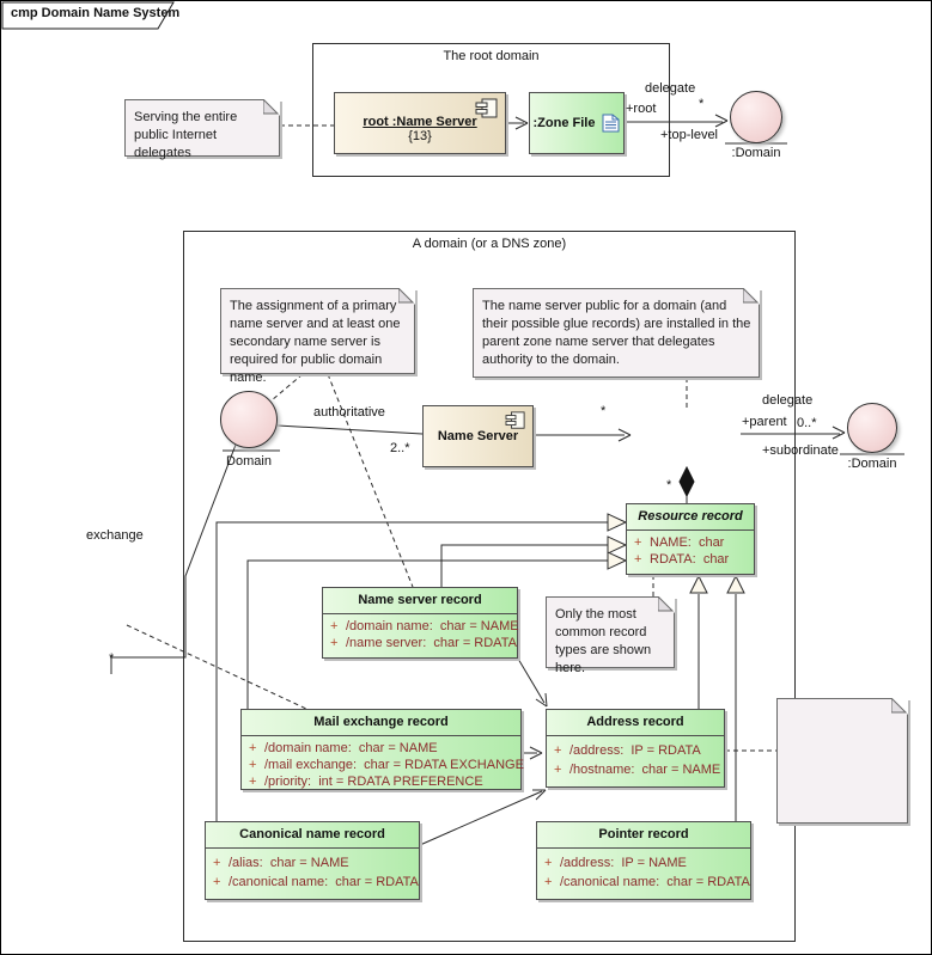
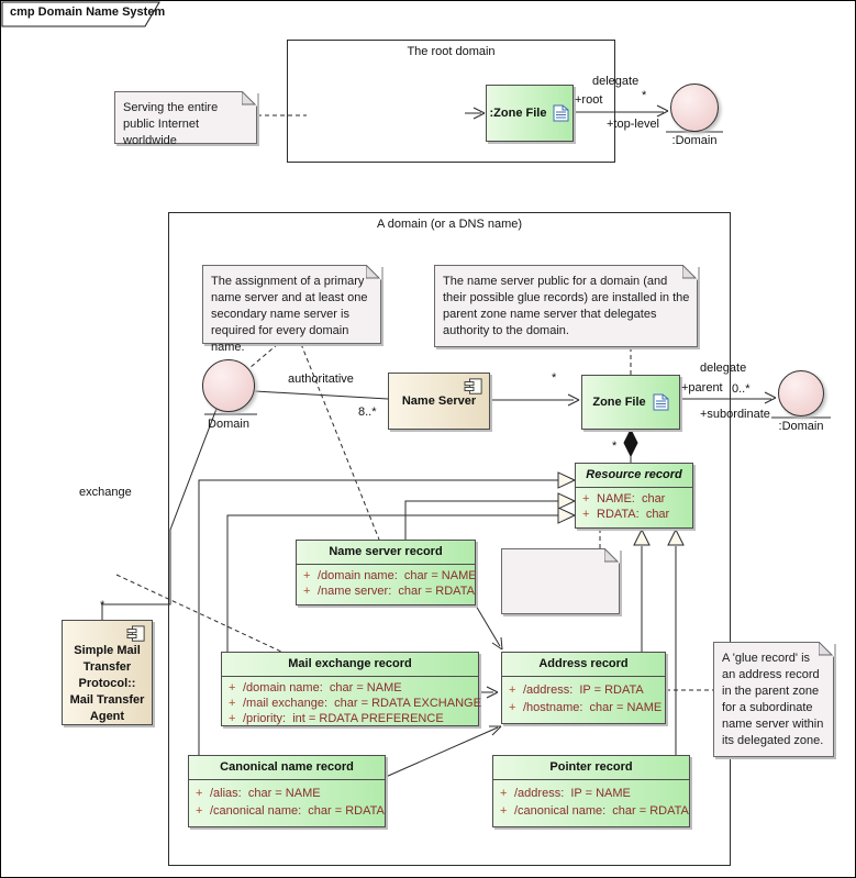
  cmp Domain Name System
  The root domain
- A domain (or a DNS zone)
+ A domain (or a DNS name)
- Serving the entire public Internet delegates
+ Serving the entire public Internet worldwide
- root :Name Server
- {13}
  :Zone File
  :Domain
  delegate
  *
  +root
  +top-level
- The assignment of a primary name server and at least one secondary name server is required for public domain name.
+ The assignment of a primary name server and at least one secondary name server is required for every domain name.
  The name server public for a domain (and their possible glue records) are installed in the parent zone name server that delegates authority to the domain.
  Domain
  Name Server
+ Zone File
  :Domain
  authoritative
- 2..*
+ 8..*
  *
  delegate
  +parent
  0..*
  +subordinate
  *
  exchange
  *
  Resource record
  +
  NAME: char
  +
  RDATA: char
  Name server record
  +
  /domain name: char = NAME
  +
  /name server: char = RDATA
- Only the most common record types are shown here.
  Mail exchange record
  +
  /domain name: char = NAME
  +
  /mail exchange: char = RDATA EXCHANGE
  +
  /priority: int = RDATA PREFERENCE
  Address record
  +
  /address: IP = RDATA
  +
  /hostname: char = NAME
  Canonical name record
  +
  /alias: char = NAME
  +
  /canonical name: char = RDATA
  Pointer record
  +
  /address: IP = NAME
  +
  /canonical name: char = RDATA
+ Simple Mail
+ Transfer
+ Protocol::
+ Mail Transfer
+ Agent
+ A 'glue record' is an address record in the parent zone for a subordinate name server within its delegated zone.
